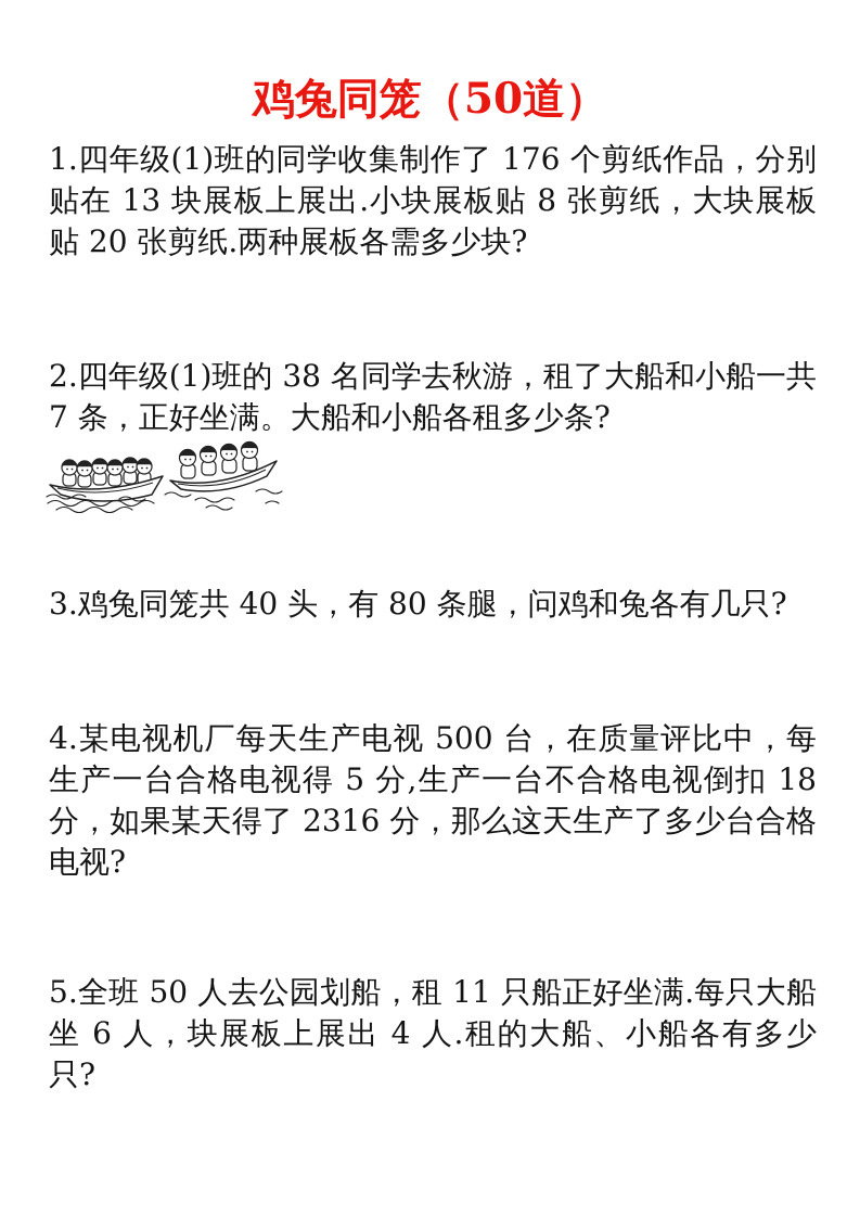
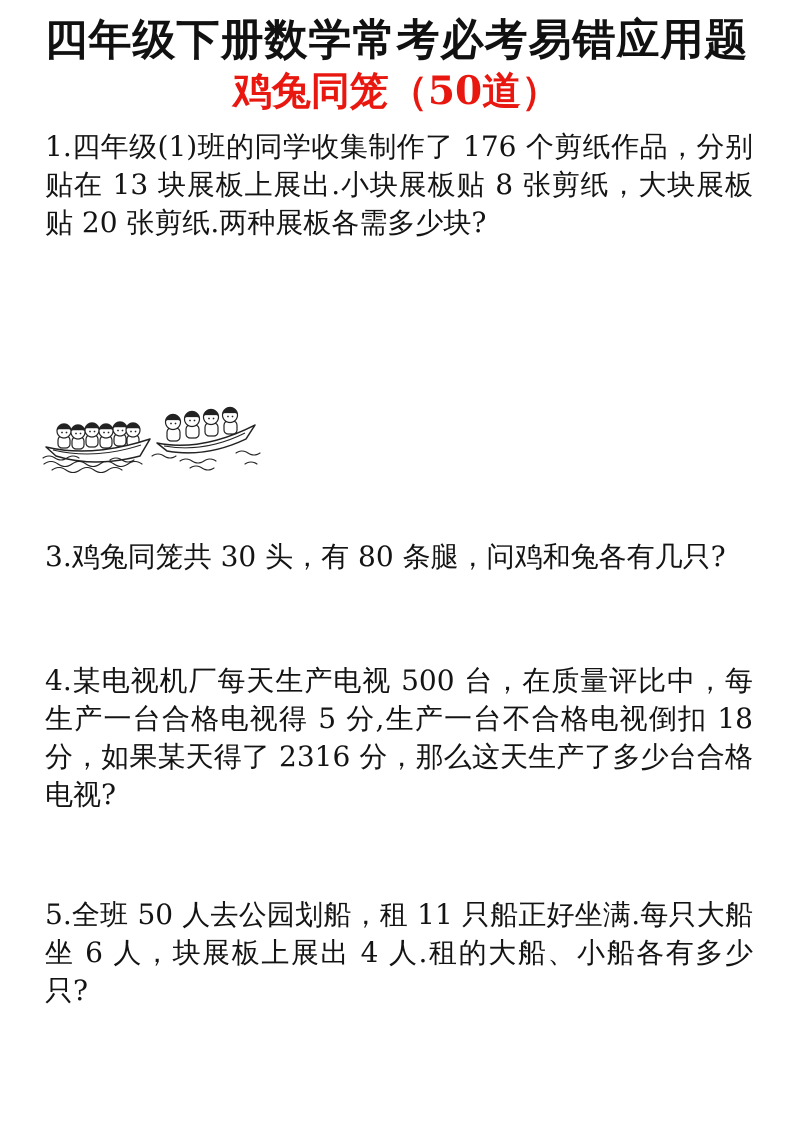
+ 四年级下册数学常考必考易错应用题
  鸡兔同笼（50道）
  1.四年级(1)班的同学收集制作了 176 个剪纸作品，分别贴在 13 块展板上展出.小块展板贴 8 张剪纸，大块展板贴 20 张剪纸.两种展板各需多少块?
- 2.四年级(1)班的 38 名同学去秋游，租了大船和小船一共 7 条，正好坐满。大船和小船各租多少条?
- 3.鸡兔同笼共 40 头，有 80 条腿，问鸡和兔各有几只?
+ 3.鸡兔同笼共 30 头，有 80 条腿，问鸡和兔各有几只?
  4.某电视机厂每天生产电视 500 台，在质量评比中，每生产一台合格电视得 5 分,生产一台不合格电视倒扣 18 分，如果某天得了 2316 分，那么这天生产了多少台合格电视?
  5.全班 50 人去公园划船，租 11 只船正好坐满.每只大船坐 6 人，块展板上展出 4 人.租的大船、小船各有多少只?
